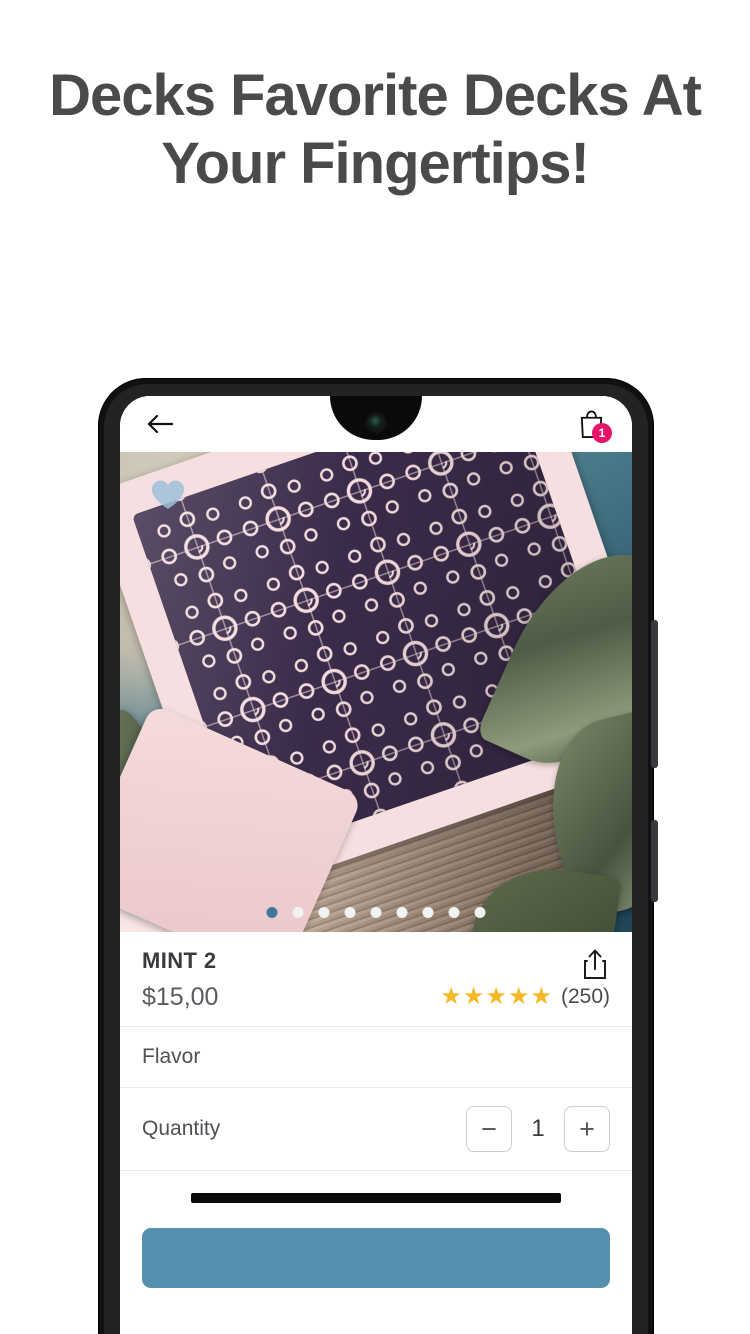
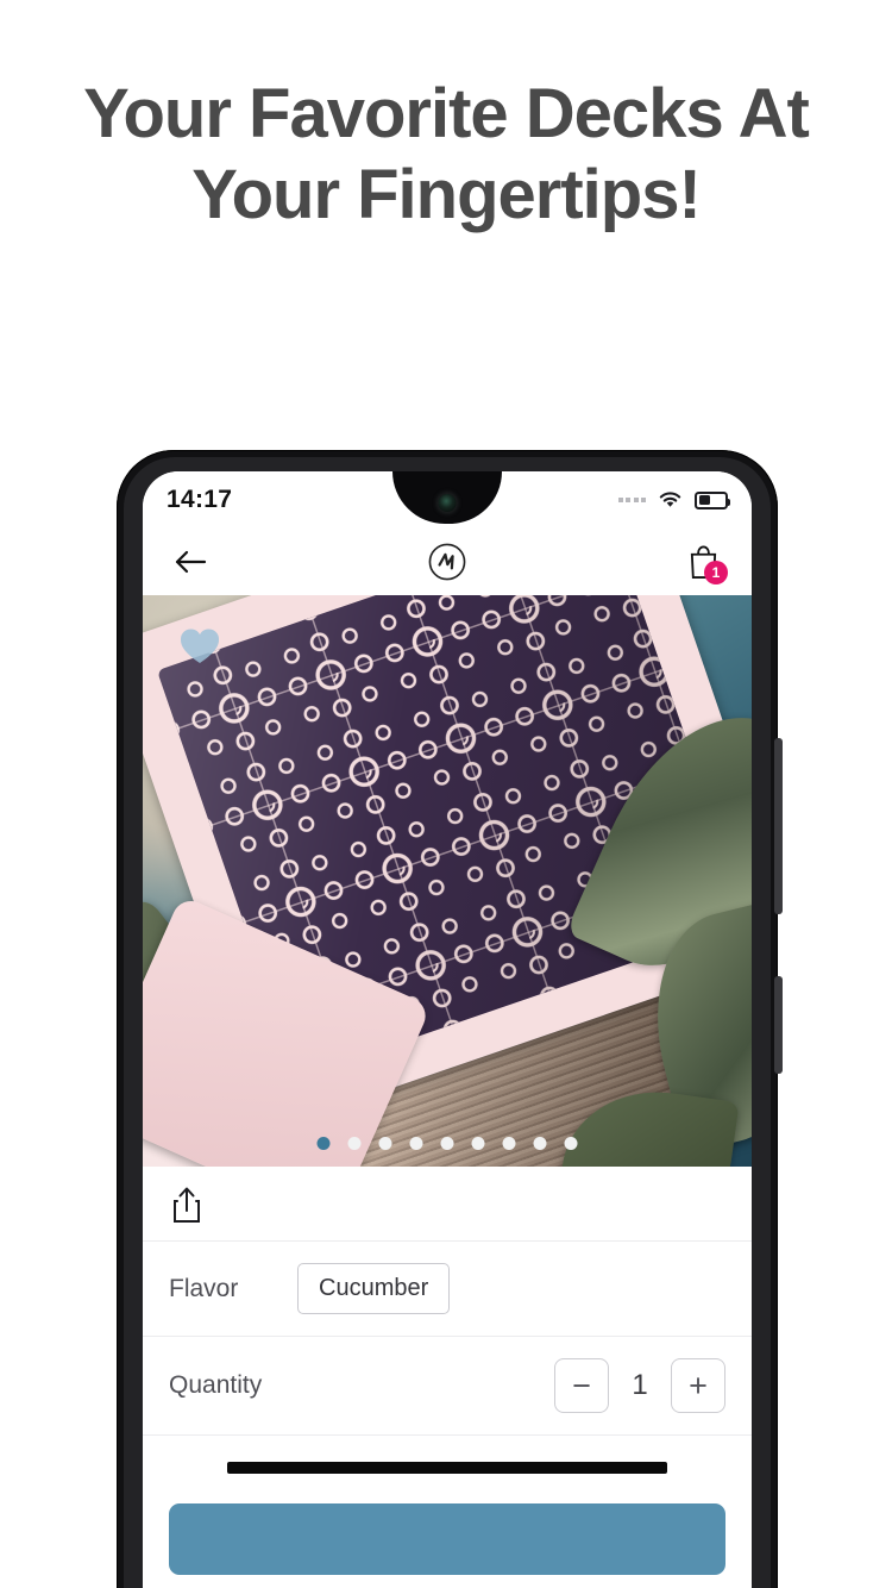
- Decks Favorite Decks At Your Fingertips!
+ Your Favorite Decks At Your Fingertips!
+ 14:17
  1
- MINT 2
- $15,00
- ★★★★★
- (250)
  Flavor
+ Cucumber
  Quantity
  −
  1
  +
